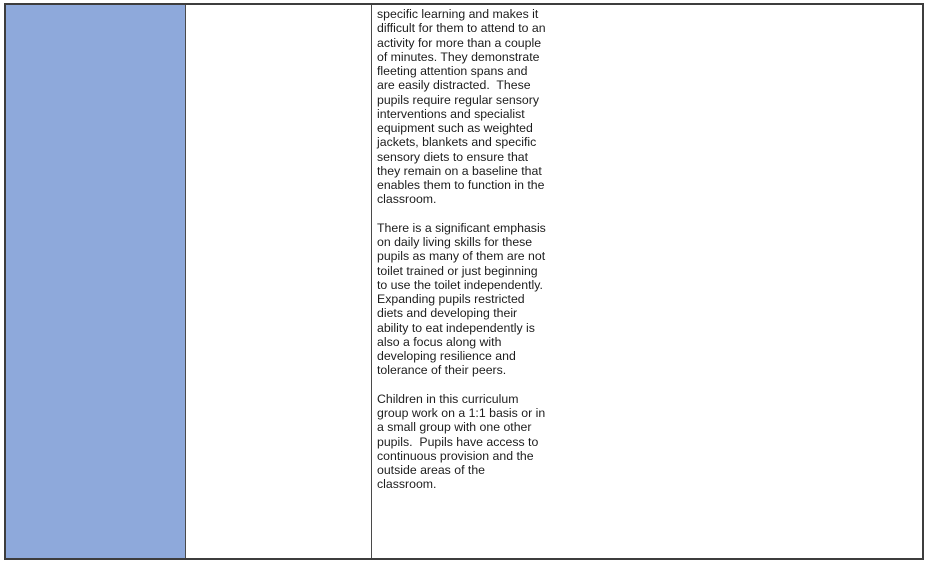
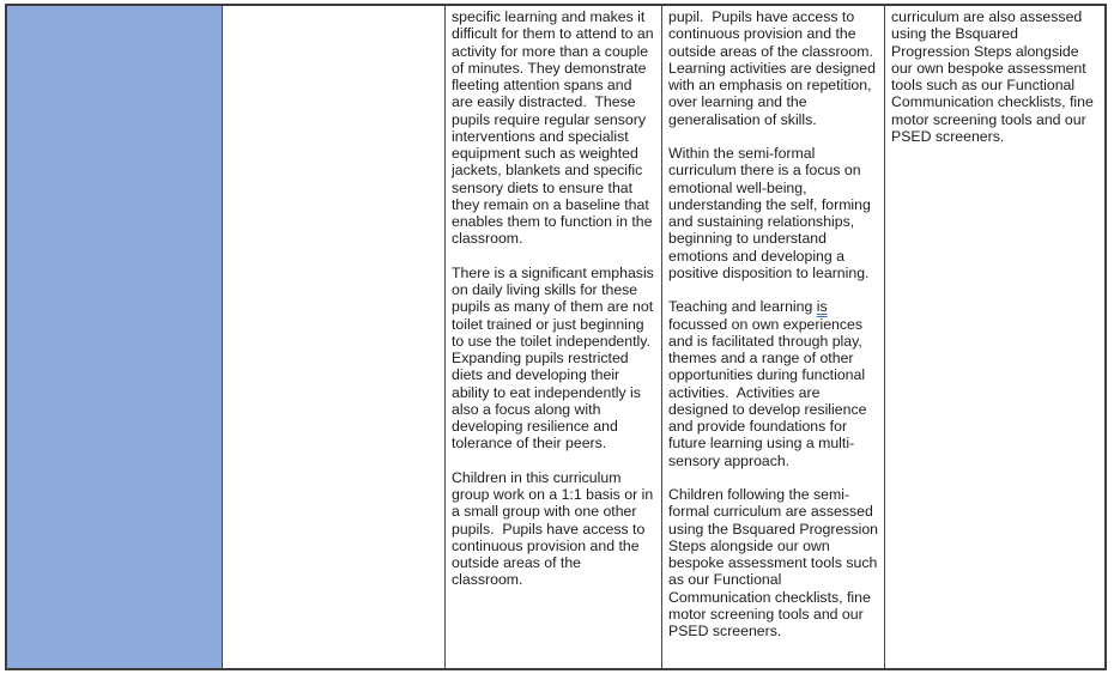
  specific learning and makes it difficult for them to attend to an activity for more than a couple of minutes. They demonstrate fleeting attention spans and are easily distracted. These pupils require regular sensory interventions and specialist equipment such as weighted jackets, blankets and specific sensory diets to ensure that they remain on a baseline that enables them to function in the classroom.
  There is a significant emphasis on daily living skills for these pupils as many of them are not toilet trained or just beginning to use the toilet independently.
  Expanding pupils restricted diets and developing their ability to eat independently is also a focus along with developing resilience and tolerance of their peers.
  Children in this curriculum group work on a 1:1 basis or in a small group with one other pupils. Pupils have access to continuous provision and the outside areas of the classroom.
+ pupil. Pupils have access to continuous provision and the outside areas of the classroom. Learning activities are designed with an emphasis on repetition, over learning and the generalisation of skills.
+ Within the semi-formal curriculum there is a focus on emotional well-being, understanding the self, forming and sustaining relationships, beginning to understand emotions and developing a positive disposition to learning.
+ Teaching and learning is focussed on own experiences and is facilitated through play, themes and a range of other opportunities during functional activities. Activities are designed to develop resilience and provide foundations for future learning using a multi-sensory approach.
+ Children following the semi-formal curriculum are assessed using the Bsquared Progression Steps alongside our own bespoke assessment tools such as our Functional Communication checklists, fine motor screening tools and our PSED screeners.
+ curriculum are also assessed using the Bsquared Progression Steps alongside our own bespoke assessment tools such as our Functional Communication checklists, fine motor screening tools and our PSED screeners.
